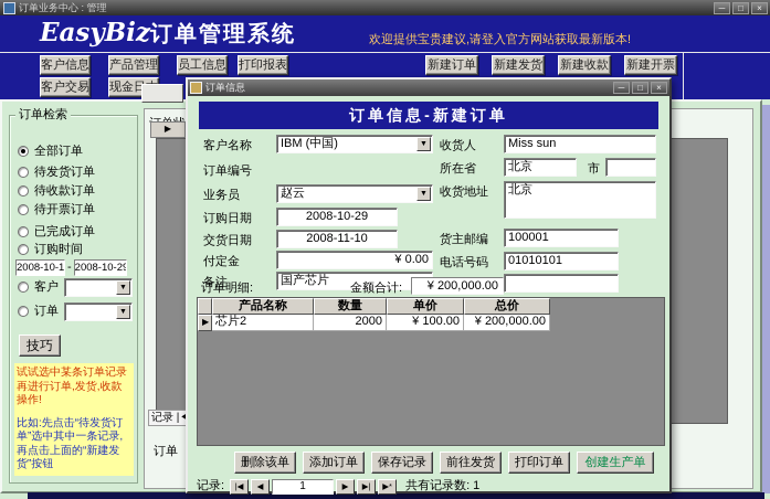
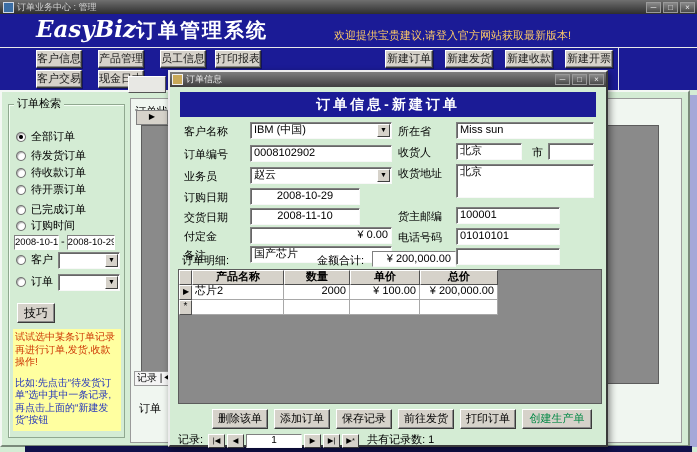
  订单业务中心 : 管理
  ─
  □
  ×
  EasyBiz订单管理系统
  欢迎提供宝贵建议,请登入官方网站获取最新版本!
  客户信息
  产品管理
  员工信息
  打印报表
  新建订单
  新建发货
  新建收款
  新建开票
  客户交易
  现金日
  ▶
  记录 |
  订单
  订单检索
  全部订单
  待发货订单
  待收款订单
  待开票订单
  已完成订单
  订购时间
  2008-10-1
  -
  2008-10-29
  客户
  订单
  技巧
  试试选中某条订单记录
  再进行订单,发货,收款操作!
  比如:先点击“待发货订单”选中其中一条记录,再点击上面的“新建发货”按钮
  订单信息
  ─
  □
  ×
  订单信息-新建订单
  客户名称
  IBM (中国)
  订单编号
+ 0008102902
  业务员
  赵云
  订购日期
  2008-10-29
  交货日期
  2008-11-10
  付定金
  ¥ 0.00
  备注
  国产芯片
- 收货人
+ 所在省
  Miss sun
- 所在省
+ 收货人
  北京
  市
  收货地址
  北京
  货主邮编
  100001
  电话号码
  01010101
  订单明细:
  金额合计:
  ¥ 200,000.00
  产品名称
  数量
  单价
  总价
  ▶
  芯片2
  2000
  ¥ 100.00
  ¥ 200,000.00
+ *
  删除该单
  添加订单
  保存记录
  前往发货
  打印订单
  创建生产单
  记录:
  |◀
  ◀
  1
  ▶
  ▶|
  ▶*
  共有记录数: 1
